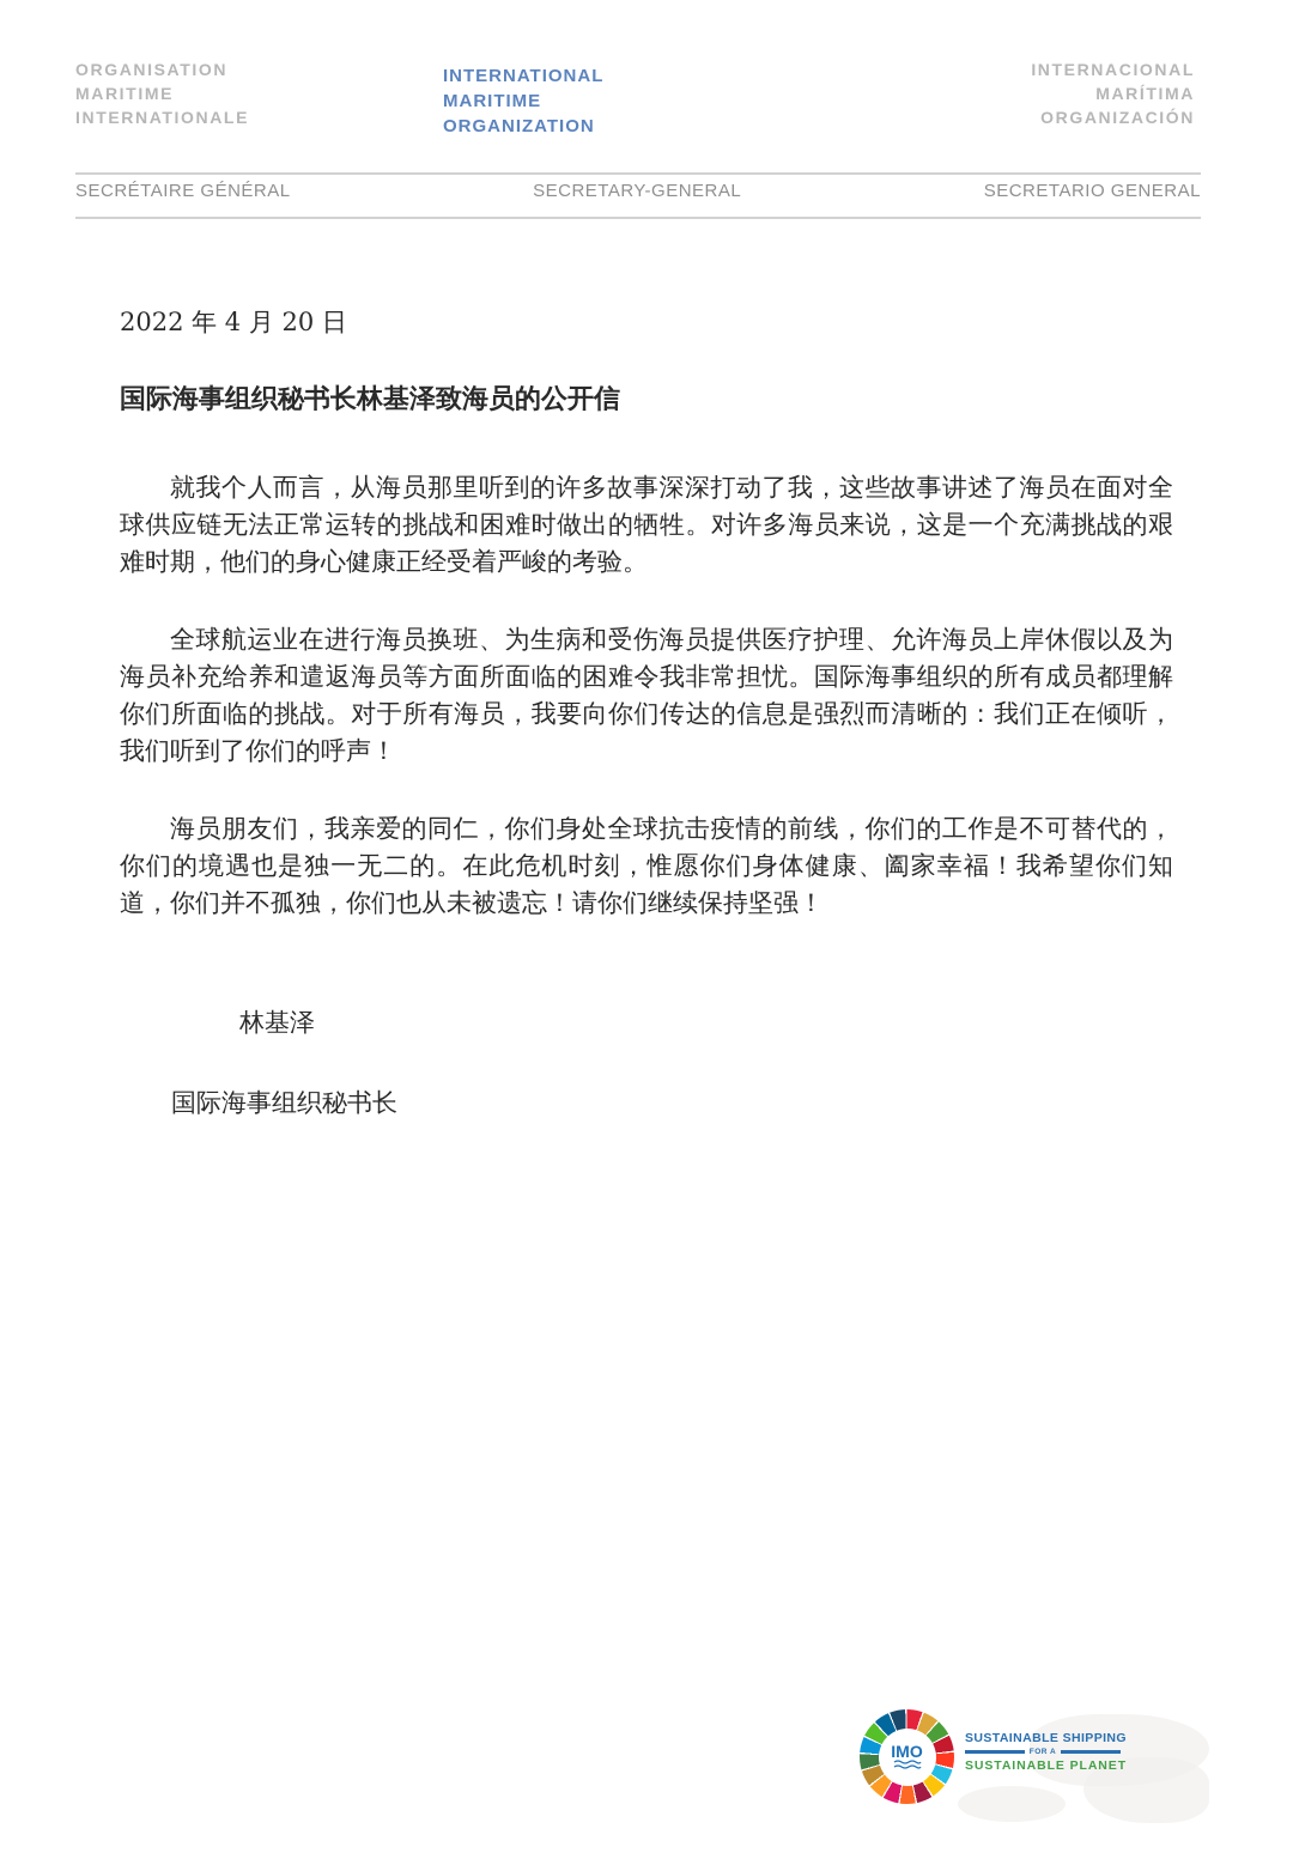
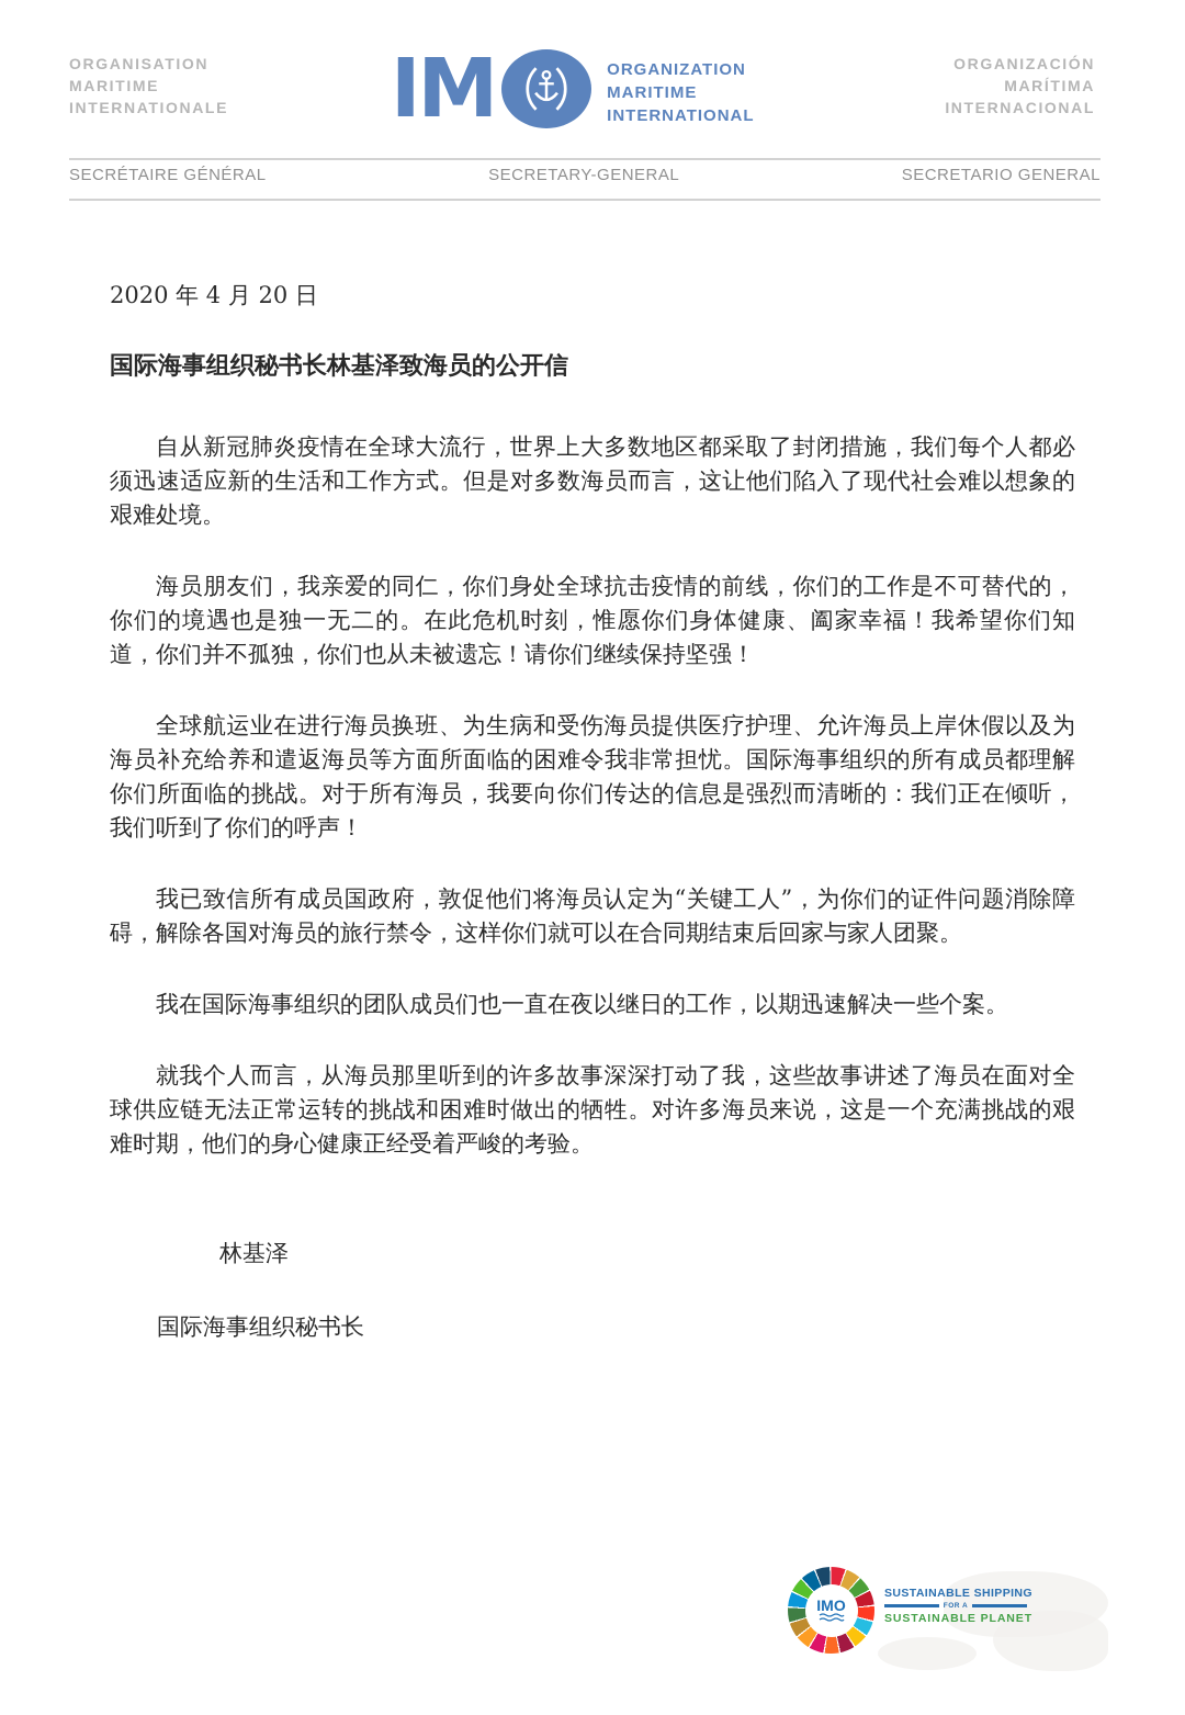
  ORGANISATION
  MARITIME
  INTERNATIONALE
+ IM
- INTERNATIONAL
+ ORGANIZATION
  MARITIME
- ORGANIZATION
+ INTERNATIONAL
- INTERNACIONAL
+ ORGANIZACIÓN
  MARÍTIMA
- ORGANIZACIÓN
+ INTERNACIONAL
  SECRÉTAIRE GÉNÉRAL
  SECRETARY-GENERAL
  SECRETARIO GENERAL
- 2022 年 4 月 20 日
+ 2020 年 4 月 20 日
  国际海事组织秘书长林基泽致海员的公开信
+ 自从新冠肺炎疫情在全球大流行，世界上大多数地区都采取了封闭措施，我们每个人都必须迅速适应新的生活和工作方式。但是对多数海员而言，这让他们陷入了现代社会难以想象的艰难处境。
- 就我个人而言，从海员那里听到的许多故事深深打动了我，这些故事讲述了海员在面对全球供应链无法正常运转的挑战和困难时做出的牺牲。对许多海员来说，这是一个充满挑战的艰难时期，他们的身心健康正经受着严峻的考验。
+ 海员朋友们，我亲爱的同仁，你们身处全球抗击疫情的前线，你们的工作是不可替代的，你们的境遇也是独一无二的。在此危机时刻，惟愿你们身体健康、阖家幸福！我希望你们知道，你们并不孤独，你们也从未被遗忘！请你们继续保持坚强！
  全球航运业在进行海员换班、为生病和受伤海员提供医疗护理、允许海员上岸休假以及为海员补充给养和遣返海员等方面所面临的困难令我非常担忧。国际海事组织的所有成员都理解你们所面临的挑战。对于所有海员，我要向你们传达的信息是强烈而清晰的：我们正在倾听，我们听到了你们的呼声！
+ 我已致信所有成员国政府，敦促他们将海员认定为“关键工人”，为你们的证件问题消除障碍，解除各国对海员的旅行禁令，这样你们就可以在合同期结束后回家与家人团聚。
+ 我在国际海事组织的团队成员们也一直在夜以继日的工作，以期迅速解决一些个案。
- 海员朋友们，我亲爱的同仁，你们身处全球抗击疫情的前线，你们的工作是不可替代的，你们的境遇也是独一无二的。在此危机时刻，惟愿你们身体健康、阖家幸福！我希望你们知道，你们并不孤独，你们也从未被遗忘！请你们继续保持坚强！
+ 就我个人而言，从海员那里听到的许多故事深深打动了我，这些故事讲述了海员在面对全球供应链无法正常运转的挑战和困难时做出的牺牲。对许多海员来说，这是一个充满挑战的艰难时期，他们的身心健康正经受着严峻的考验。
  林基泽
  国际海事组织秘书长
  IMO
  SUSTAINABLE SHIPPING
  SUSTAINABLE PLANET
